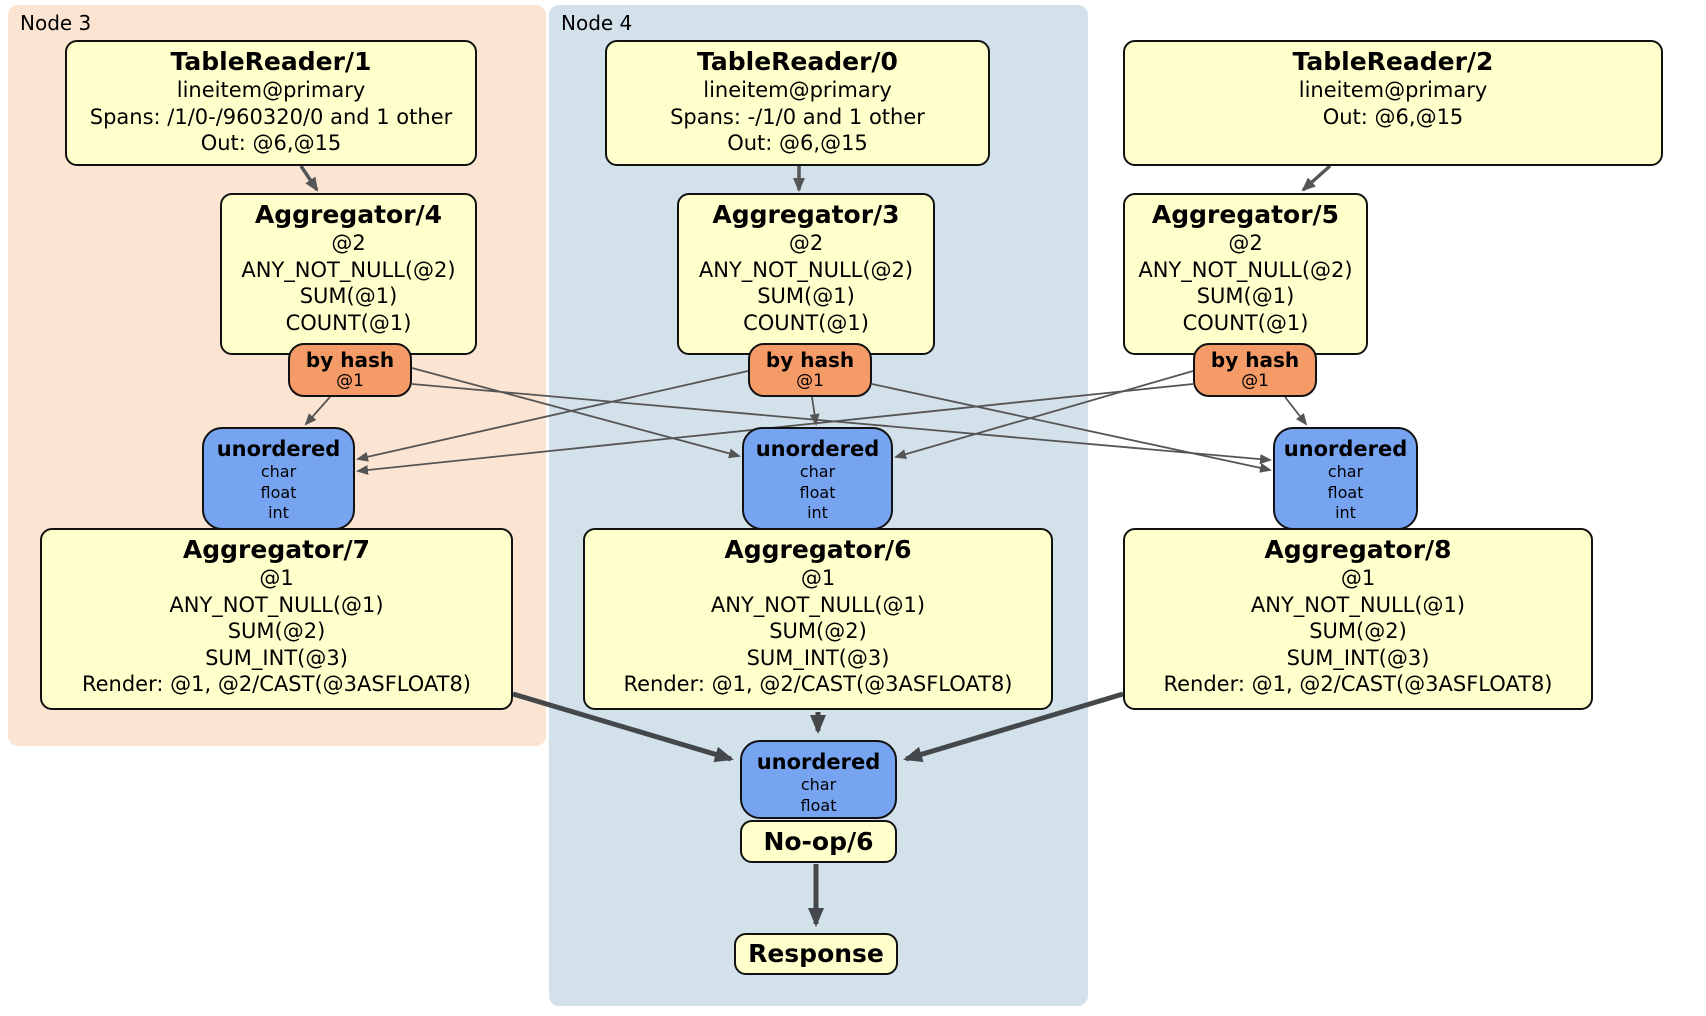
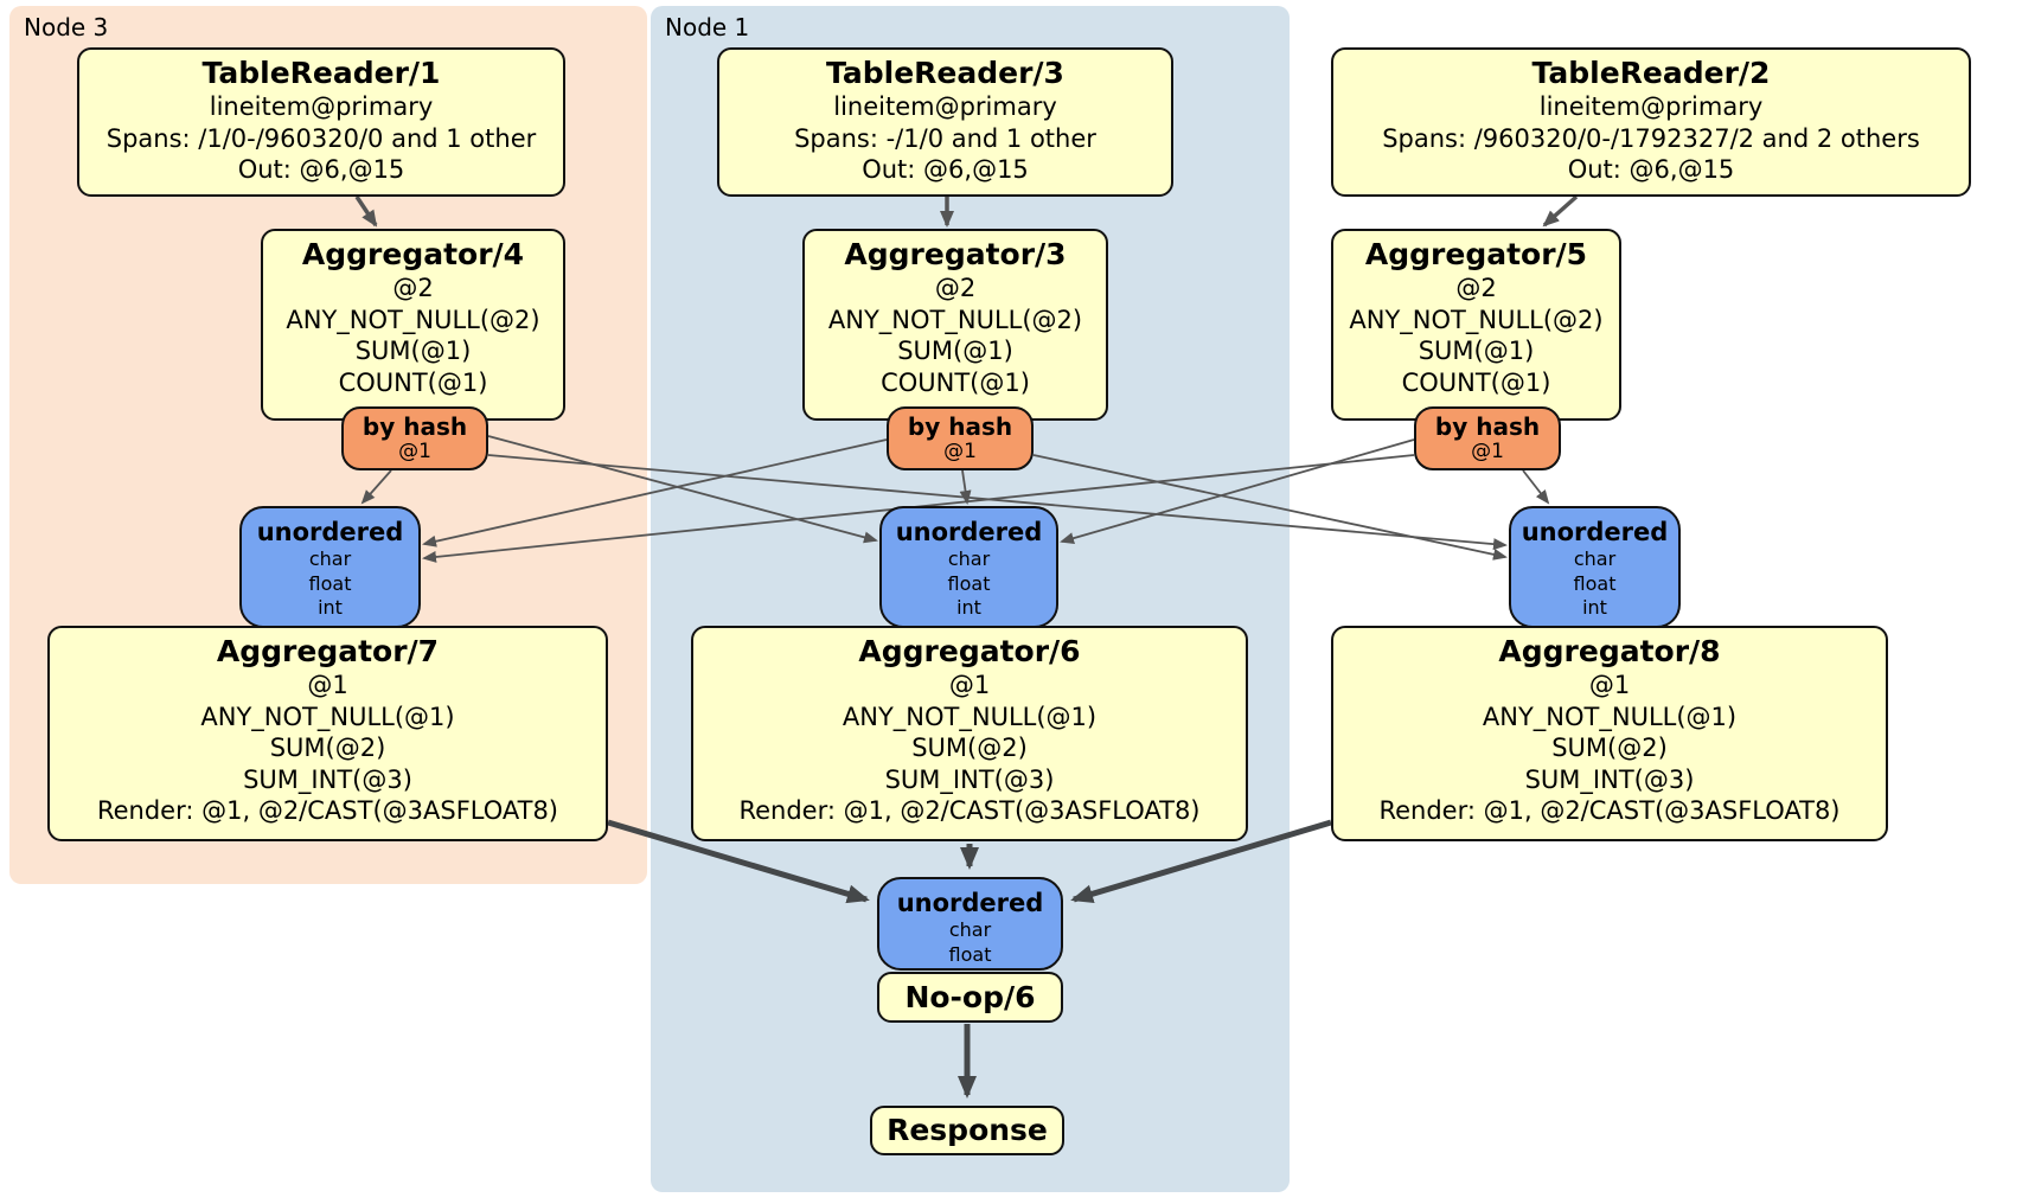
  Node 3
- Node 4
+ Node 1
  TableReader/1
  lineitem@primary
  Spans: /1/0-/960320/0 and 1 other
  Out: @6,@15
  Aggregator/4
  @2
  ANY_NOT_NULL(@2)
  SUM(@1)
  COUNT(@1)
  by hash
  @1
  unordered
  char
  float
  int
  Aggregator/7
  @1
  ANY_NOT_NULL(@1)
  SUM(@2)
  SUM_INT(@3)
  Render: @1, @2/CAST(@3ASFLOAT8)
- TableReader/0
+ TableReader/3
  lineitem@primary
  Spans: -/1/0 and 1 other
  Out: @6,@15
  Aggregator/3
  @2
  ANY_NOT_NULL(@2)
  SUM(@1)
  COUNT(@1)
  by hash
  @1
  unordered
  char
  float
  int
  Aggregator/6
  @1
  ANY_NOT_NULL(@1)
  SUM(@2)
  SUM_INT(@3)
  Render: @1, @2/CAST(@3ASFLOAT8)
  TableReader/2
  lineitem@primary
+ Spans: /960320/0-/1792327/2 and 2 others
  Out: @6,@15
  Aggregator/5
  @2
  ANY_NOT_NULL(@2)
  SUM(@1)
  COUNT(@1)
  by hash
  @1
  unordered
  char
  float
  int
  Aggregator/8
  @1
  ANY_NOT_NULL(@1)
  SUM(@2)
  SUM_INT(@3)
  Render: @1, @2/CAST(@3ASFLOAT8)
  unordered
  char
  float
  No-op/6
  Response
